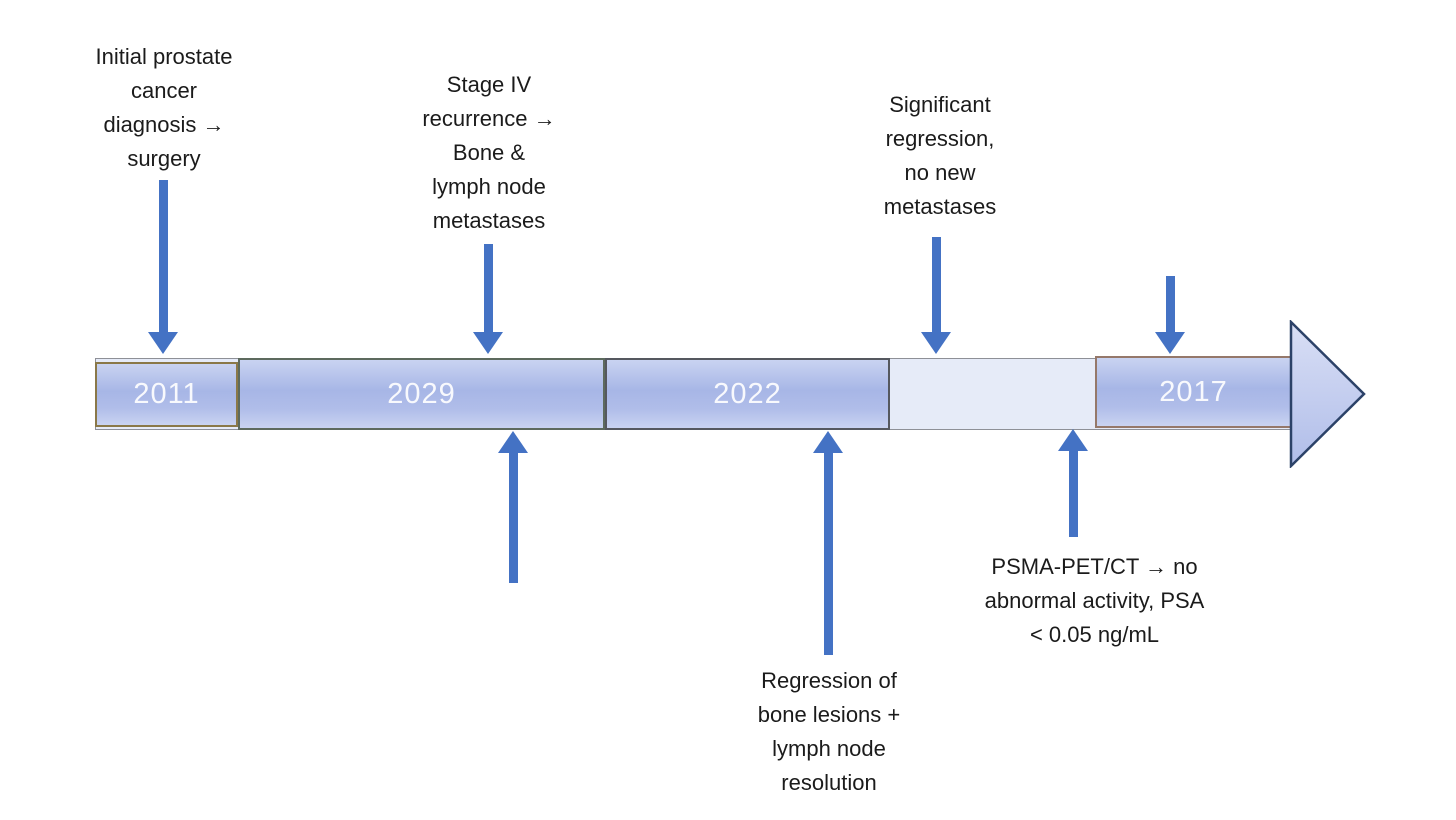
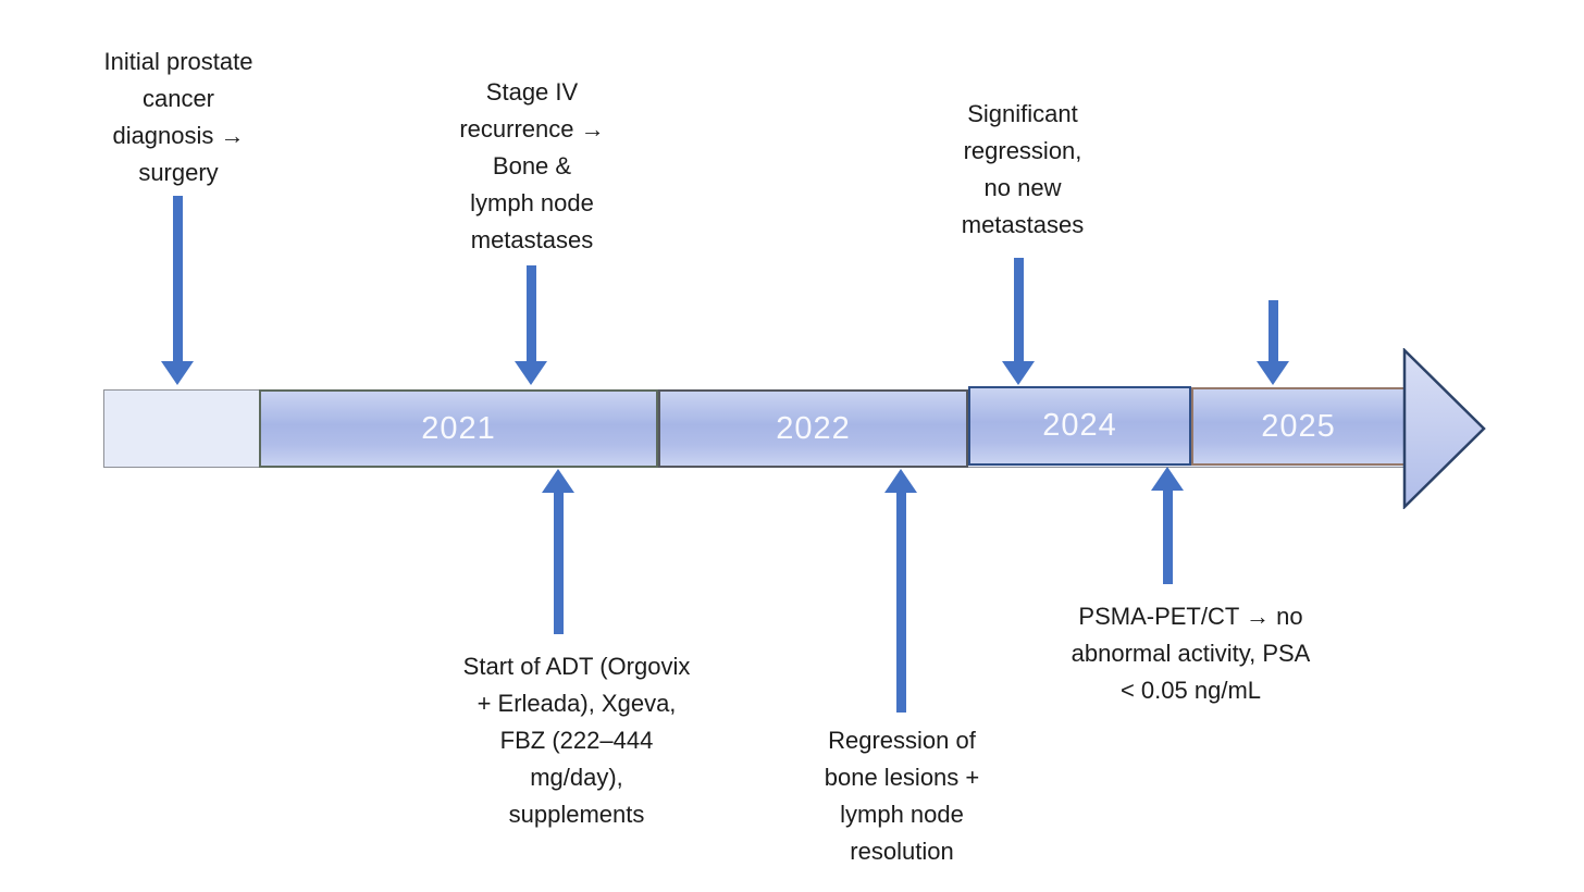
- 2011
- 2029
+ 2021
  2022
+ 2024
- 2017
+ 2025
  Initial prostate
  cancer
  diagnosis →
  surgery
  Stage IV
  recurrence →
  Bone &
  lymph node
  metastases
  Significant
  regression,
  no new
  metastases
+ Start of ADT (Orgovix
+ + Erleada), Xgeva,
+ FBZ (222–444
+ mg/day),
+ supplements
  Regression of
  bone lesions +
  lymph node
  resolution
  PSMA-PET/CT → no
  abnormal activity, PSA
  < 0.05 ng/mL
